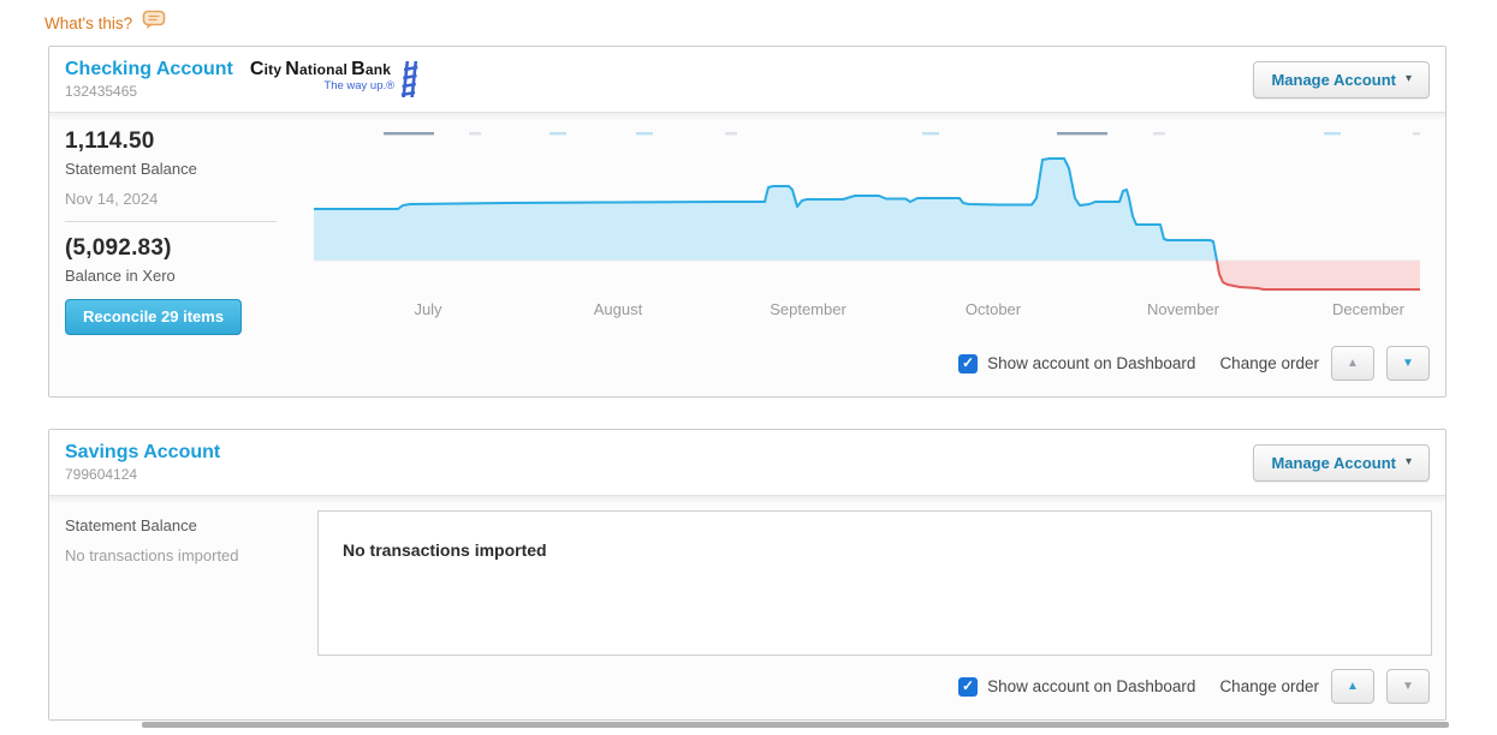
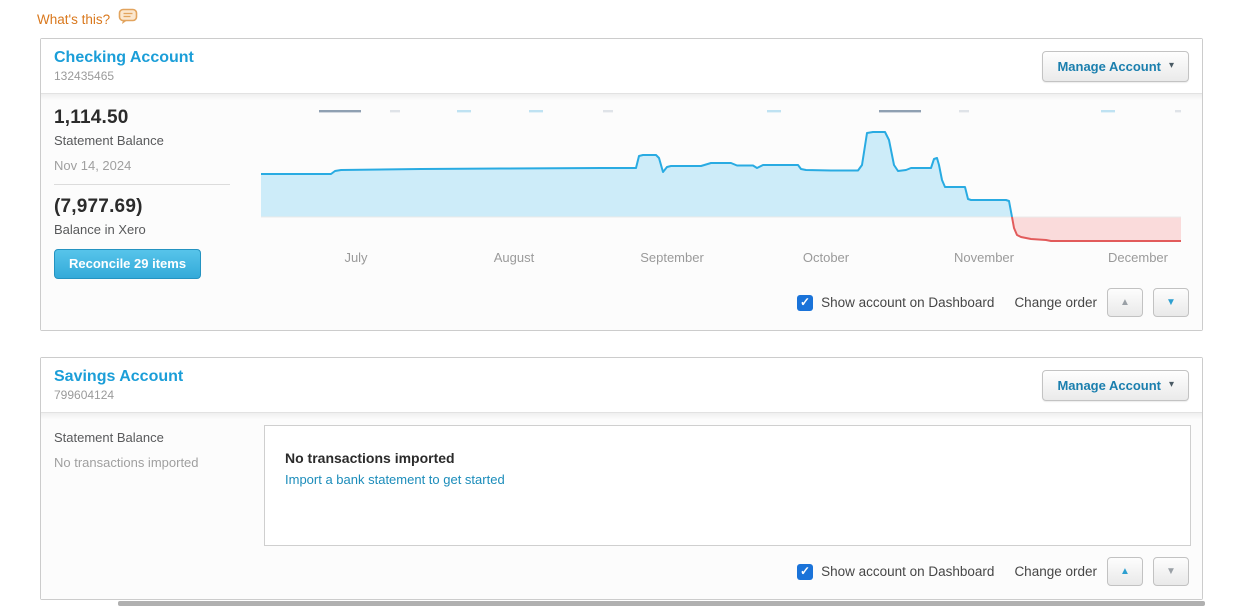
  What's this?
  Checking Account
  132435465
- City National Bank
- The way up.®
  Manage Account
  ▾
  1,114.50
  Statement Balance
  Nov 14, 2024
- (5,092.83)
+ (7,977.69)
  Balance in Xero
  Reconcile 29 items
  July
  August
  September
  October
  November
  December
  ✓
  Show account on Dashboard
  Change order
  ▲
  ▼
  Savings Account
  799604124
  Manage Account
  ▾
  Statement Balance
  No transactions imported
  No transactions imported
+ Import a bank statement to get started
  ✓
  Show account on Dashboard
  Change order
  ▲
  ▼
